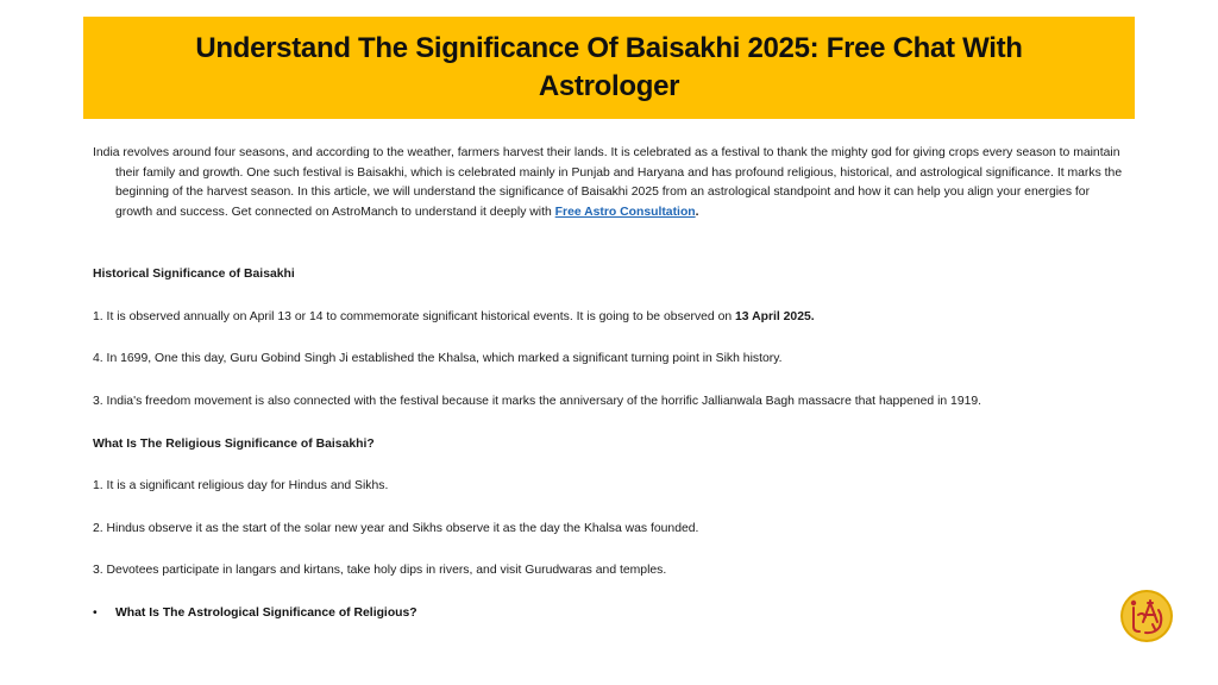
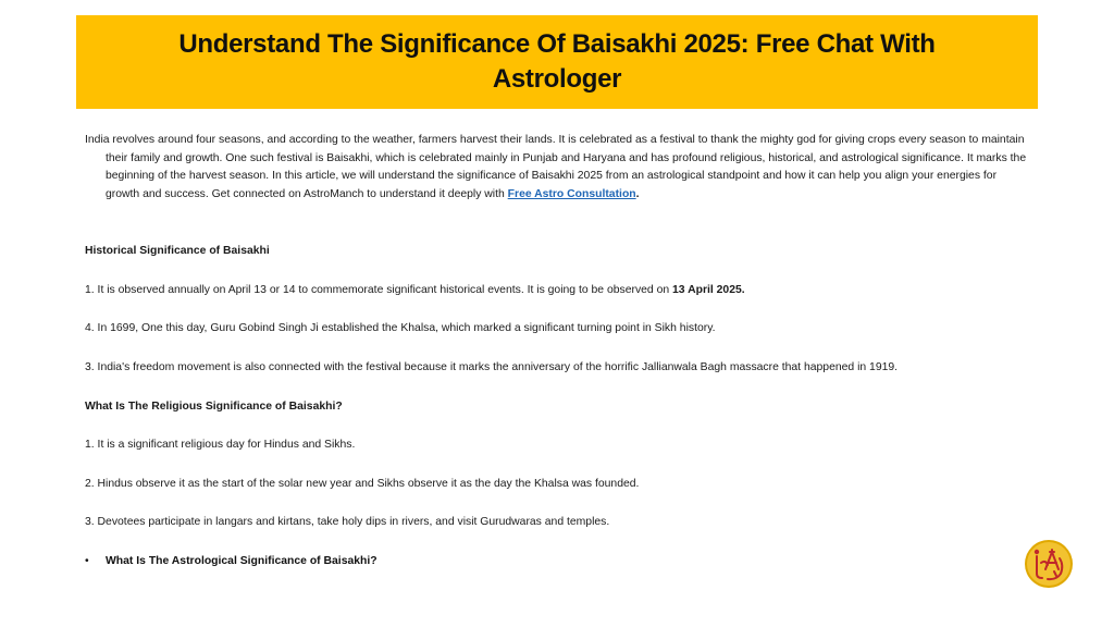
  Understand The Significance Of Baisakhi 2025: Free Chat With Astrologer
  India revolves around four seasons, and according to the weather, farmers harvest their lands. It is celebrated as a festival to thank the mighty god for giving crops every season to maintain their family and growth. One such festival is Baisakhi, which is celebrated mainly in Punjab and Haryana and has profound religious, historical, and astrological significance. It marks the beginning of the harvest season. In this article, we will understand the significance of Baisakhi 2025 from an astrological standpoint and how it can help you align your energies for growth and success. Get connected on AstroManch to understand it deeply with Free Astro Consultation.
  Historical Significance of Baisakhi
  1. It is observed annually on April 13 or 14 to commemorate significant historical events. It is going to be observed on 13 April 2025.
  4. In 1699, One this day, Guru Gobind Singh Ji established the Khalsa, which marked a significant turning point in Sikh history.
  3. India's freedom movement is also connected with the festival because it marks the anniversary of the horrific Jallianwala Bagh massacre that happened in 1919.
  What Is The Religious Significance of Baisakhi?
  1. It is a significant religious day for Hindus and Sikhs.
  2. Hindus observe it as the start of the solar new year and Sikhs observe it as the day the Khalsa was founded.
  3. Devotees participate in langars and kirtans, take holy dips in rivers, and visit Gurudwaras and temples.
  •
- What Is The Astrological Significance of Religious?
+ What Is The Astrological Significance of Baisakhi?
